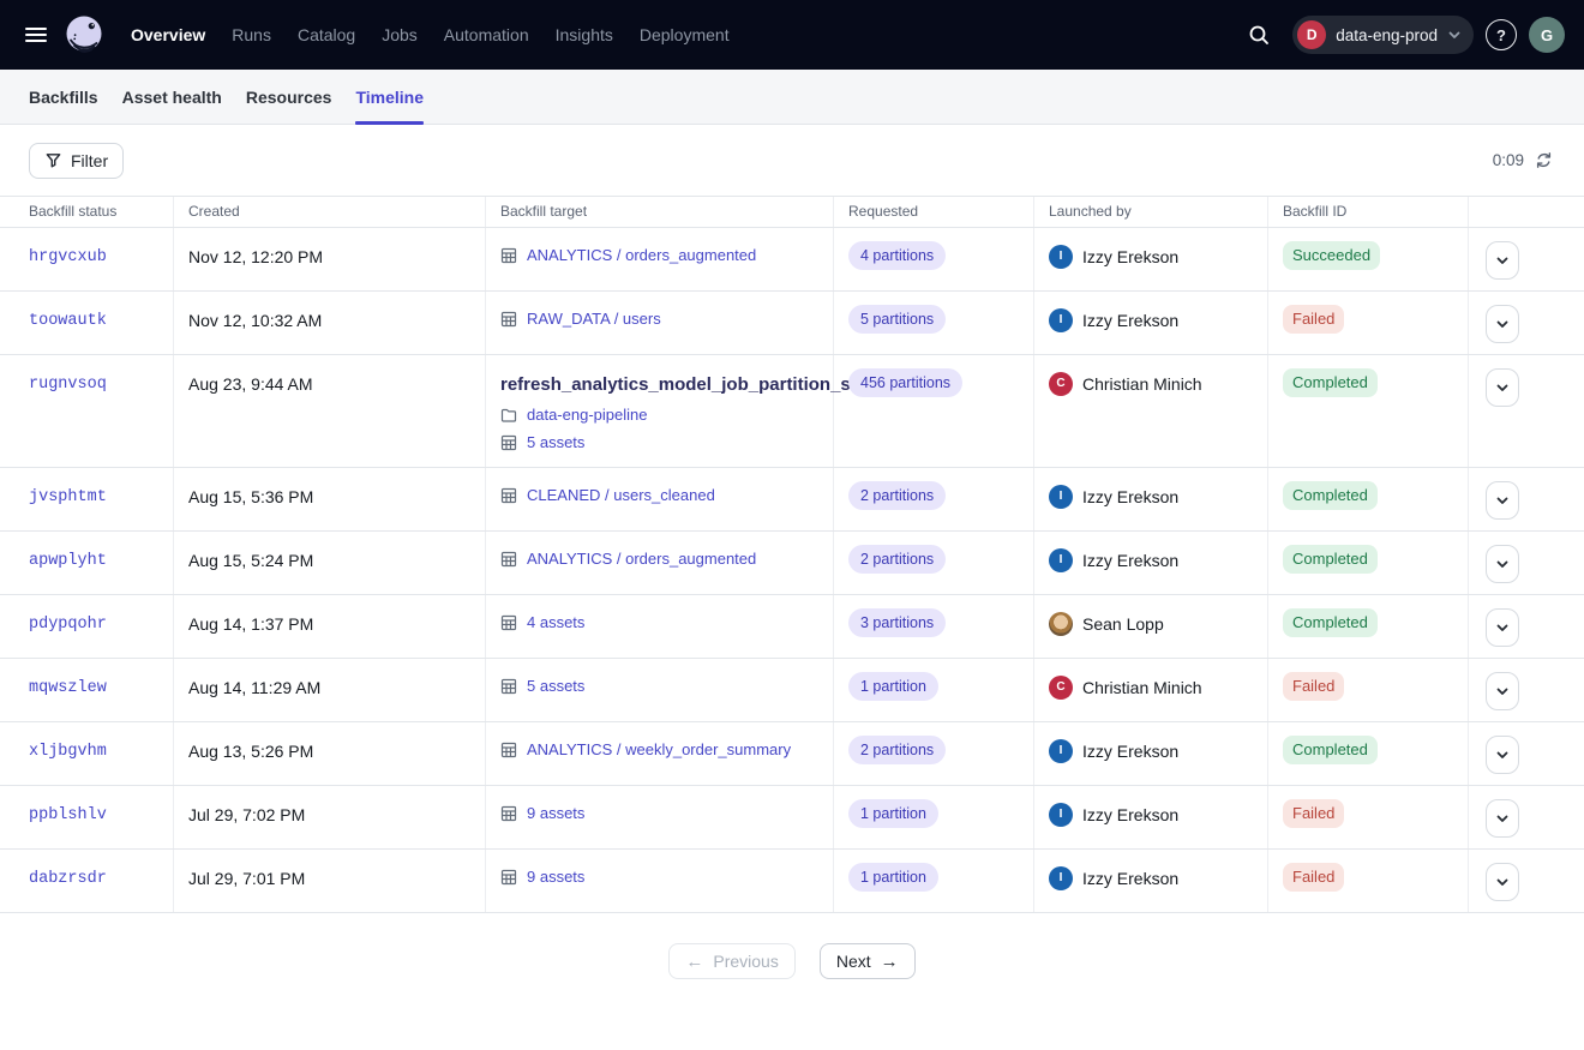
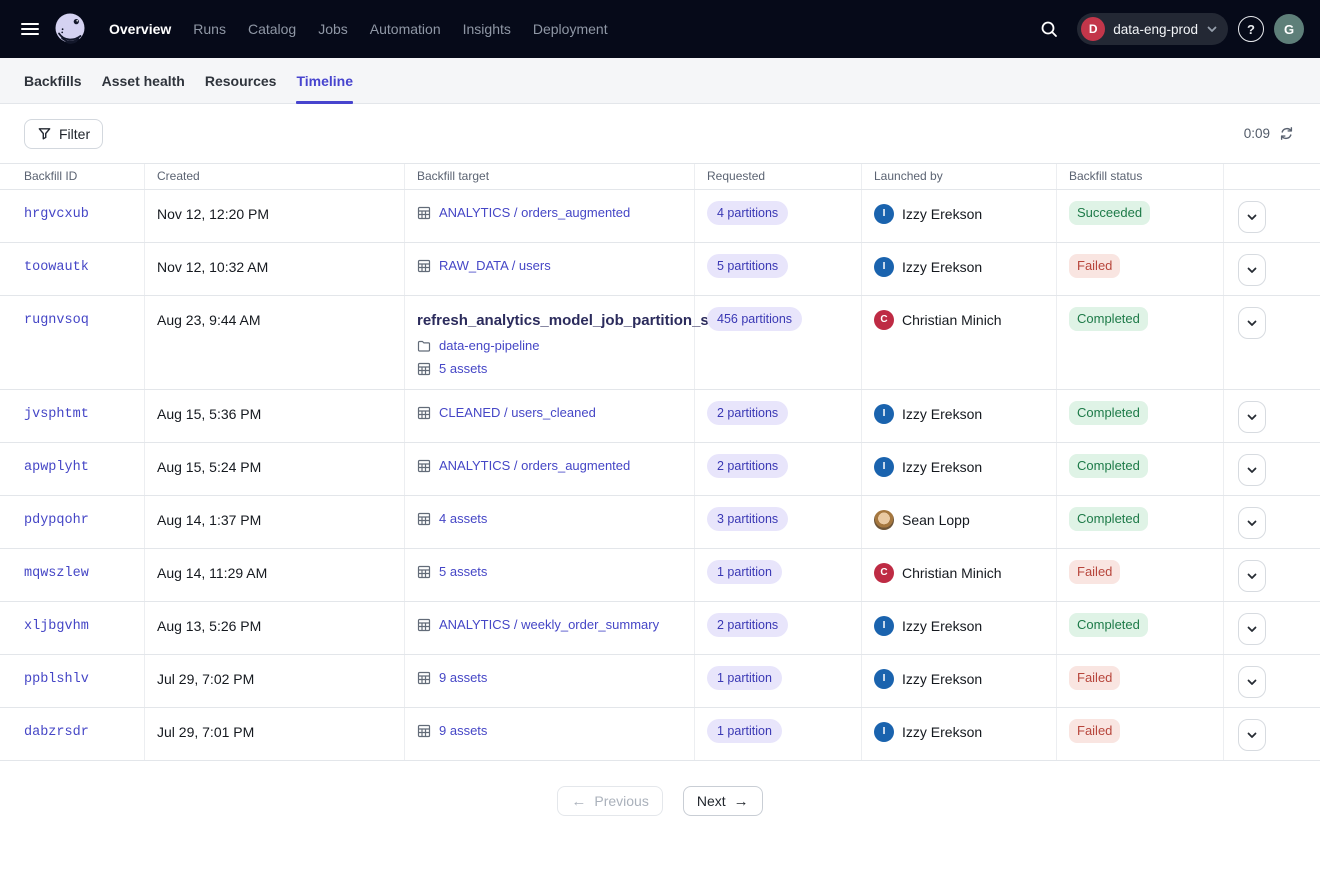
  Overview
  Runs
  Catalog
  Jobs
  Automation
  Insights
  Deployment
  D
  data-eng-prod
  ?
  G
  Backfills
  Asset health
  Resources
  Timeline
  Filter
  0:09
- Backfill status
+ Backfill ID
  Created
  Backfill target
  Requested
  Launched by
- Backfill ID
+ Backfill status
  hrgvcxub
  Nov 12, 12:20 PM
  ANALYTICS / orders_augmented
  4 partitions
  I
  Izzy Erekson
  Succeeded
  toowautk
  Nov 12, 10:32 AM
  RAW_DATA / users
  5 partitions
  I
  Izzy Erekson
  Failed
  rugnvsoq
  Aug 23, 9:44 AM
  refresh_analytics_model_job_partition
  data-eng-pipeline
  5 assets
  456 partitions
  C
  Christian Minich
  Completed
  jvsphtmt
  Aug 15, 5:36 PM
  CLEANED / users_cleaned
  2 partitions
  I
  Izzy Erekson
  Completed
  apwplyht
  Aug 15, 5:24 PM
  ANALYTICS / orders_augmented
  2 partitions
  I
  Izzy Erekson
  Completed
  pdypqohr
  Aug 14, 1:37 PM
  4 assets
  3 partitions
  Sean Lopp
  Completed
  mqwszlew
  Aug 14, 11:29 AM
  5 assets
  1 partition
  C
  Christian Minich
  Failed
  xljbgvhm
  Aug 13, 5:26 PM
  ANALYTICS / weekly_order_summary
  2 partitions
  I
  Izzy Erekson
  Completed
  ppblshlv
  Jul 29, 7:02 PM
  9 assets
  1 partition
  I
  Izzy Erekson
  Failed
  dabzrsdr
  Jul 29, 7:01 PM
  9 assets
  1 partition
  I
  Izzy Erekson
  Failed
  ←
  Previous
  Next
  →
